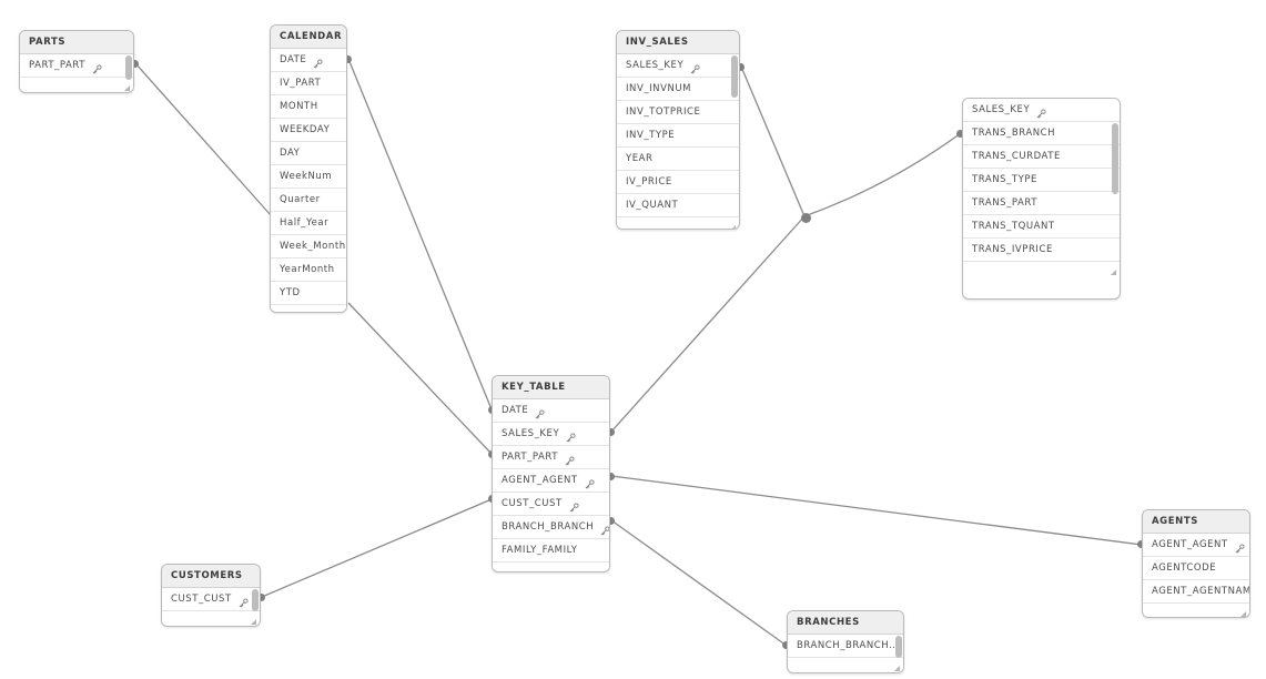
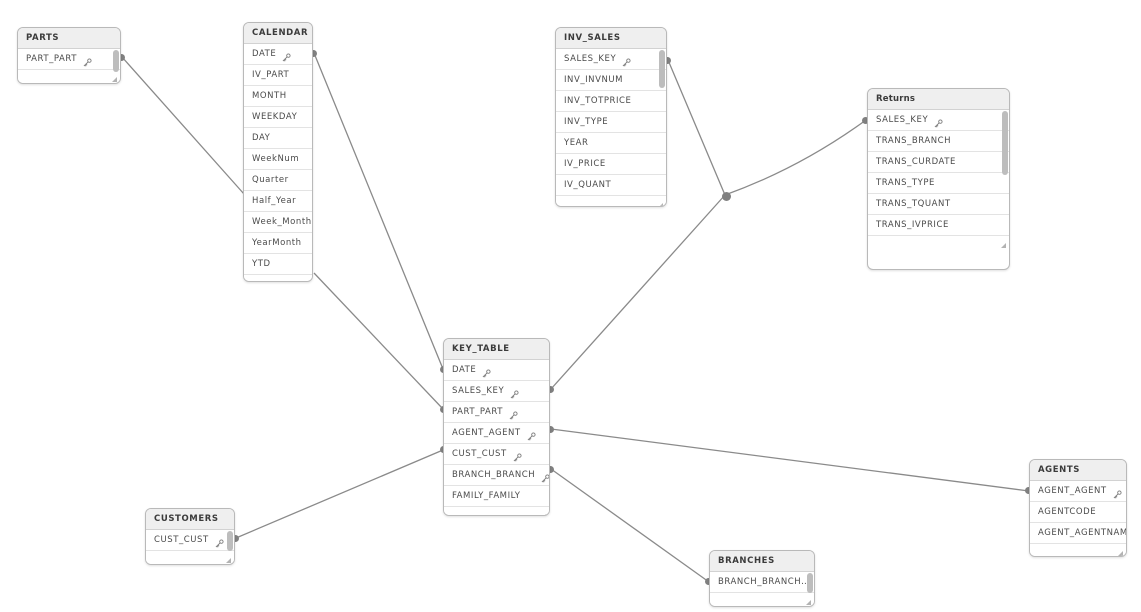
  PARTS
  PART_PART
  CALENDAR
  DATE
  IV_PART
  MONTH
  WEEKDAY
  DAY
  WeekNum
  Quarter
  Half_Year
  Week_Month
  YearMonth
  YTD
  INV_SALES
  SALES_KEY
  INV_INVNUM
  INV_TOTPRICE
  INV_TYPE
  YEAR
  IV_PRICE
  IV_QUANT
+ Returns
  SALES_KEY
  TRANS_BRANCH
  TRANS_CURDATE
  TRANS_TYPE
- TRANS_PART
  TRANS_TQUANT
  TRANS_IVPRICE
  KEY_TABLE
  DATE
  SALES_KEY
  PART_PART
  AGENT_AGENT
  CUST_CUST
  BRANCH_BRANCH
  FAMILY_FAMILY
  AGENTS
  AGENT_AGENT
  AGENTCODE
  AGENT_AGENTNAM
  CUSTOMERS
  CUST_CUST
  BRANCHES
  BRANCH_BRANCH…
